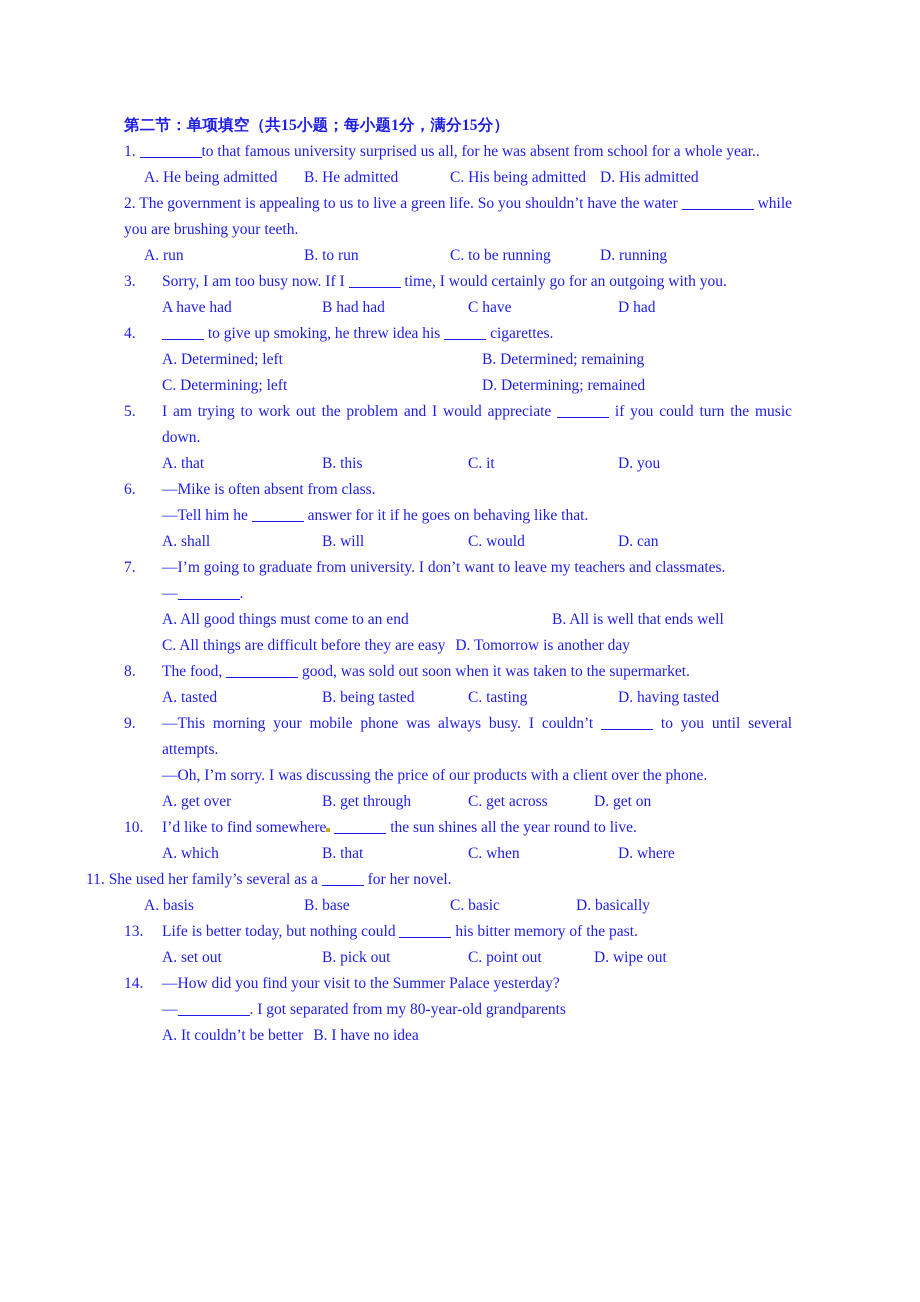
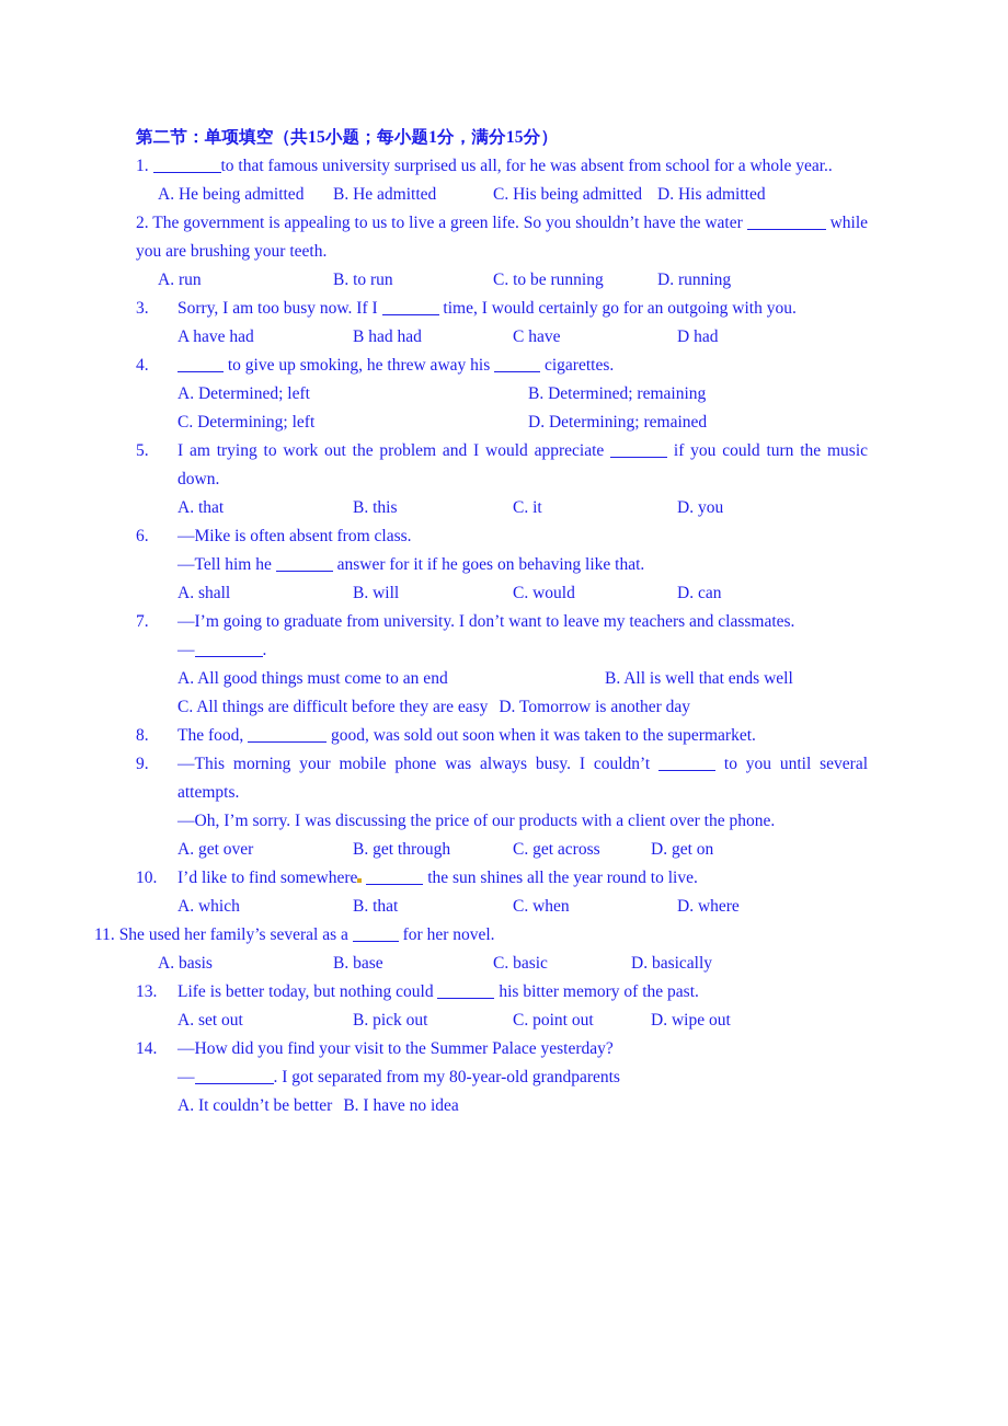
  第二节：单项填空（共15小题；每小题1分，满分15分）
  1. to that famous university surprised us all, for he was absent from school for a whole year..
  A. He being admitted B. He admitted C. His being admitted D. His admitted
  2. The government is appealing to us to live a green life. So you shouldn’t have the water while you are brushing your teeth.
  A. run B. to run C. to be running D. running
  3.
  Sorry, I am too busy now. If I time, I would certainly go for an outgoing with you.
  A have had B had had C have D had
  4.
- to give up smoking, he threw idea his cigarettes.
+ to give up smoking, he threw away his cigarettes.
  A. Determined; left B. Determined; remaining
  C. Determining; left D. Determining; remained
  5.
  I am trying to work out the problem and I would appreciate if you could turn the music down.
  A. that B. this C. it D. you
  6.
  —Mike is often absent from class.
  —Tell him he answer for it if he goes on behaving like that.
  A. shall B. will C. would D. can
  7.
  —I’m going to graduate from university. I don’t want to leave my teachers and classmates.
  — .
  A. All good things must come to an end
  B. All is well that ends well
  C. All things are difficult before they are easy D. Tomorrow is another day
  8.
  The food, good, was sold out soon when it was taken to the supermarket.
- A. tasted B. being tasted C. tasting D. having tasted
  9.
  —This morning your mobile phone was always busy. I couldn’t to you until several attempts.
  —Oh, I’m sorry. I was discussing the price of our products with a client over the phone.
  A. get over B. get through C. get across D. get on
  10.
  I’d like to find somewhere the sun shines all the year round to live.
  A. which B. that C. when D. where
  11. She used her family’s several as a for her novel.
  A. basis B. base C. basic D. basically
  13.
  Life is better today, but nothing could his bitter memory of the past.
  A. set out B. pick out C. point out D. wipe out
  14.
  —How did you find your visit to the Summer Palace yesterday?
  — . I got separated from my 80-year-old grandparents
  A. It couldn’t be better B. I have no idea
